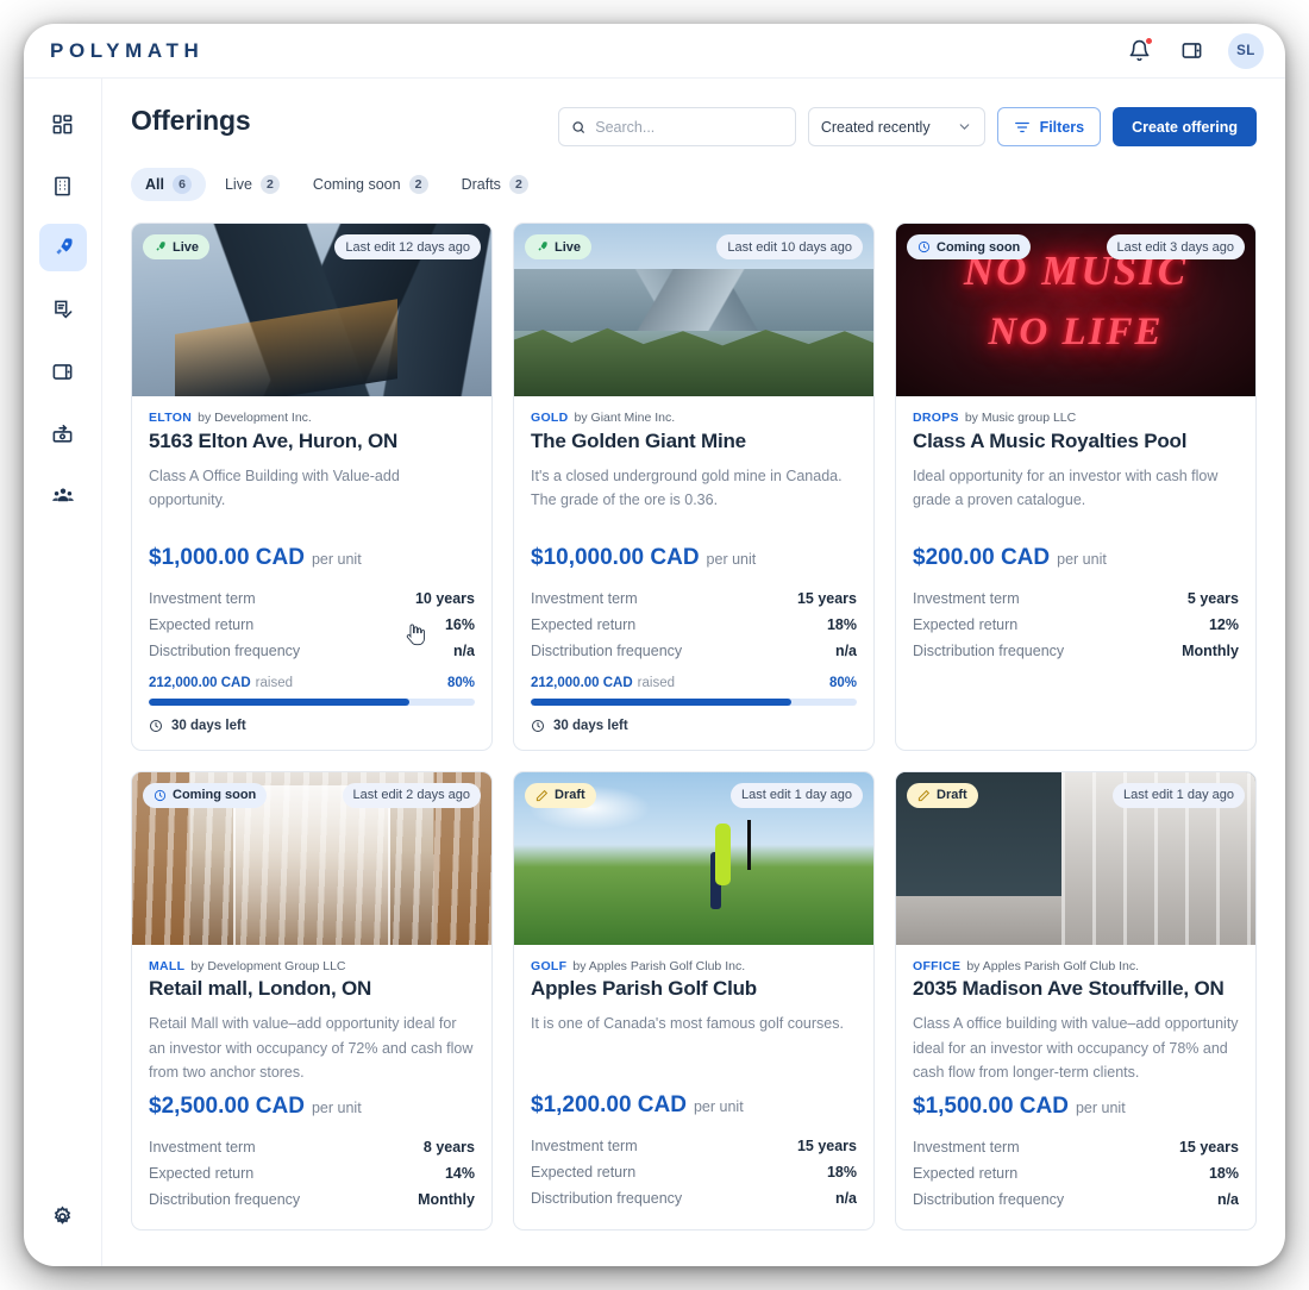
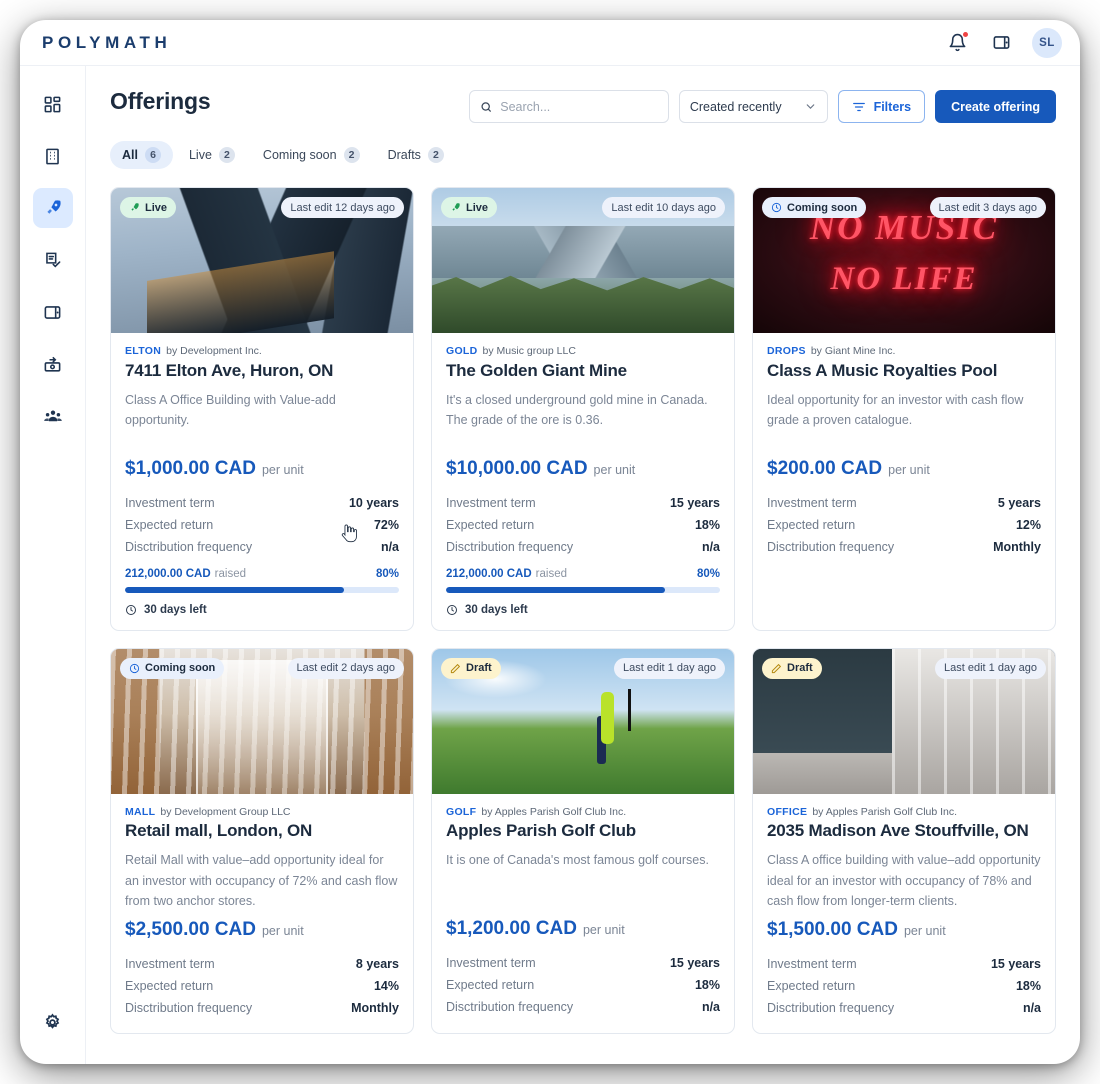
  POLYMATH
  SL
  Offerings
  Search...
  Created recently
  Filters
  Create offering
  All
  6
  Live
  2
  Coming soon
  2
  Drafts
  2
  Live
  Last edit 12 days ago
  ELTON by Development Inc.
- 5163 Elton Ave, Huron, ON
+ 7411 Elton Ave, Huron, ON
  Class A Office Building with Value-add opportunity.
  $1,000.00 CAD per unit
  Investment term
  10 years
  Expected return
- 16%
+ 72%
  Disctribution frequency
  n/a
  212,000.00 CAD raised
  80%
  30 days left
  Live
  Last edit 10 days ago
- GOLD by Giant Mine Inc.
+ GOLD by Music group LLC
  The Golden Giant Mine
  It's a closed underground gold mine in Canada. The grade of the ore is 0.36.
  $10,000.00 CAD per unit
  Investment term
  15 years
  Expected return
  18%
  Disctribution frequency
  n/a
  212,000.00 CAD raised
  80%
  30 days left
  Coming soon
  Last edit 3 days ago
- DROPS by Music group LLC
+ DROPS by Giant Mine Inc.
  Class A Music Royalties Pool
  Ideal opportunity for an investor with cash flow grade a proven catalogue.
  $200.00 CAD per unit
  Investment term
  5 years
  Expected return
  12%
  Disctribution frequency
  Monthly
  Coming soon
  Last edit 2 days ago
  MALL by Development Group LLC
  Retail mall, London, ON
  Retail Mall with value–add opportunity ideal for an investor with occupancy of 72% and cash flow from two anchor stores.
  $2,500.00 CAD per unit
  Investment term
  8 years
  Expected return
  14%
  Disctribution frequency
  Monthly
  Draft
  Last edit 1 day ago
  GOLF by Apples Parish Golf Club Inc.
  Apples Parish Golf Club
  It is one of Canada's most famous golf courses.
  $1,200.00 CAD per unit
  Investment term
  15 years
  Expected return
  18%
  Disctribution frequency
  n/a
  Draft
  Last edit 1 day ago
  OFFICE by Apples Parish Golf Club Inc.
  2035 Madison Ave Stouffville, ON
  Class A office building with value–add opportunity ideal for an investor with occupancy of 78% and cash flow from longer-term clients.
  $1,500.00 CAD per unit
  Investment term
  15 years
  Expected return
  18%
  Disctribution frequency
  n/a
